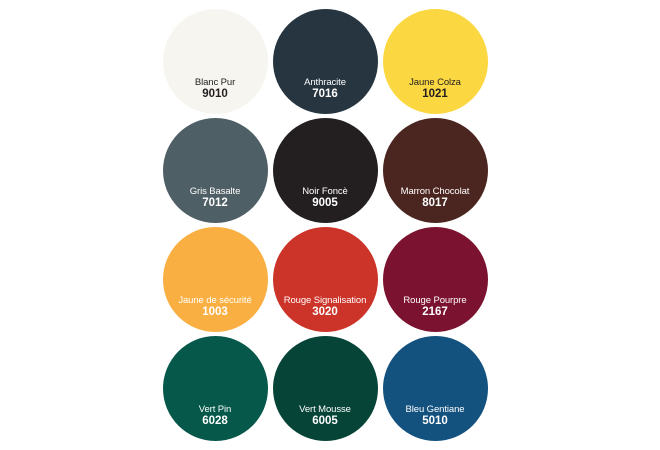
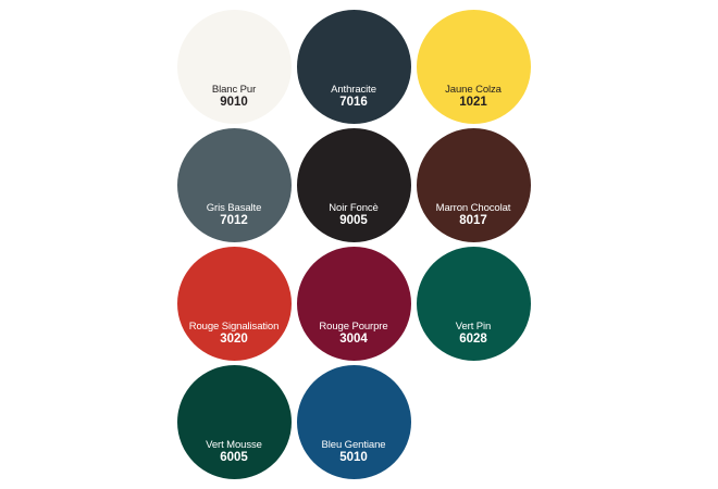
  Blanc Pur
  9010
  Anthracite
  7016
  Jaune Colza
  1021
  Gris Basalte
  7012
  Noir Foncè
  9005
  Marron Chocolat
  8017
- Jaune de sécurité
- 1003
  Rouge Signalisation
  3020
  Rouge Pourpre
- 2167
+ 3004
  Vert Pin
  6028
  Vert Mousse
  6005
  Bleu Gentiane
  5010
